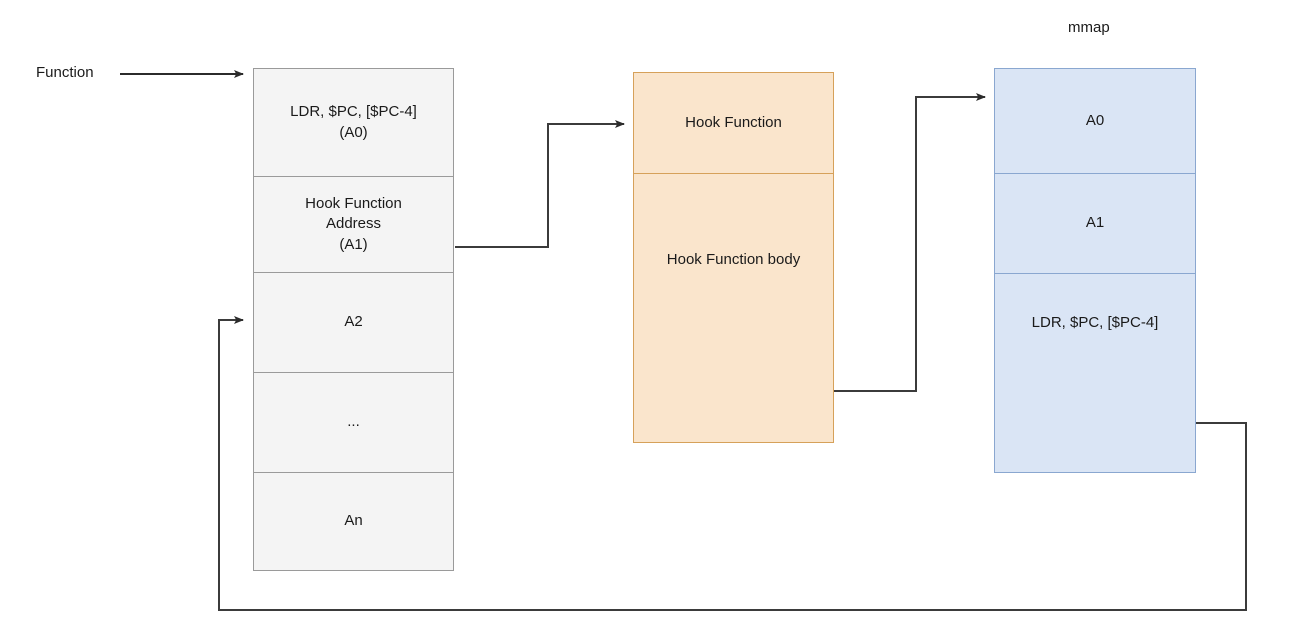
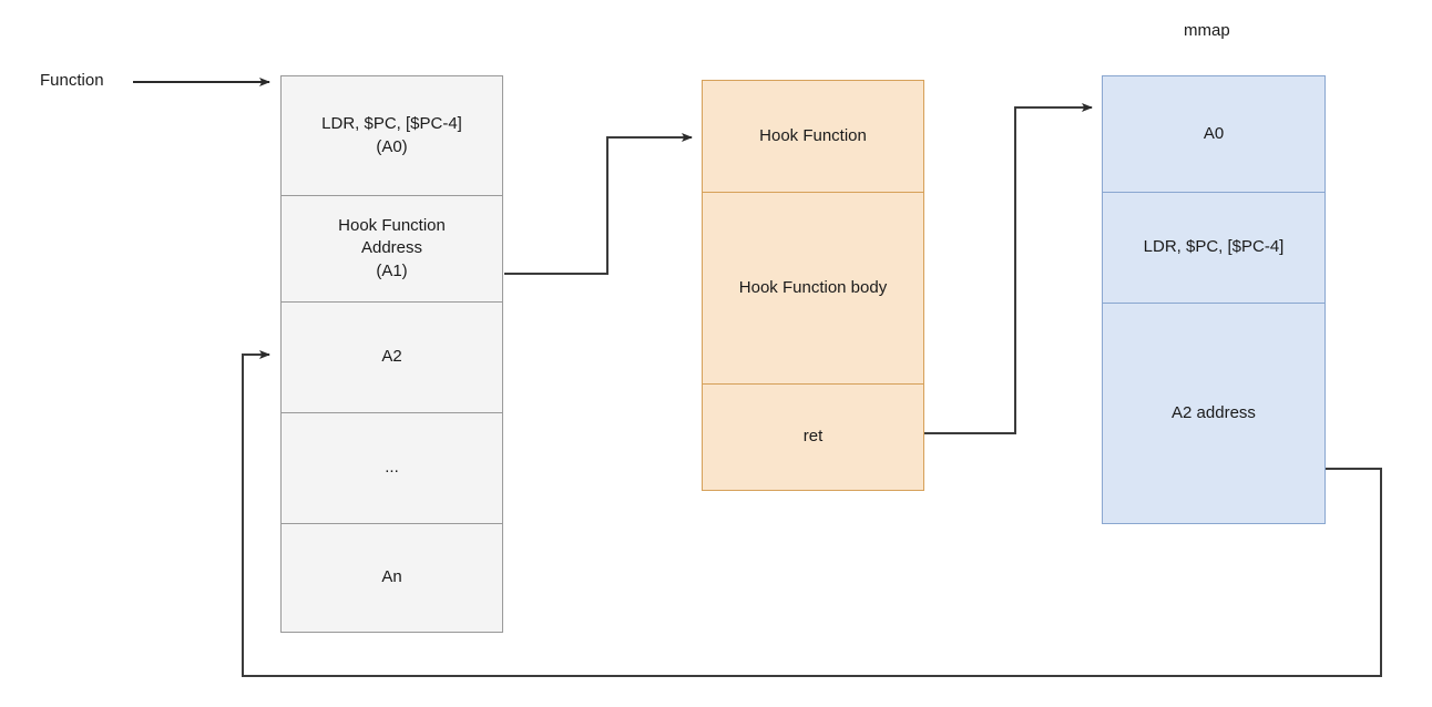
  Function
  mmap
  LDR, $PC, [$PC-4]
  (A0)
  Hook Function
  Address
  (A1)
  A2
  ...
  An
  Hook Function
  Hook Function body
+ ret
  A0
- A1
  LDR, $PC, [$PC-4]
+ A2 address
